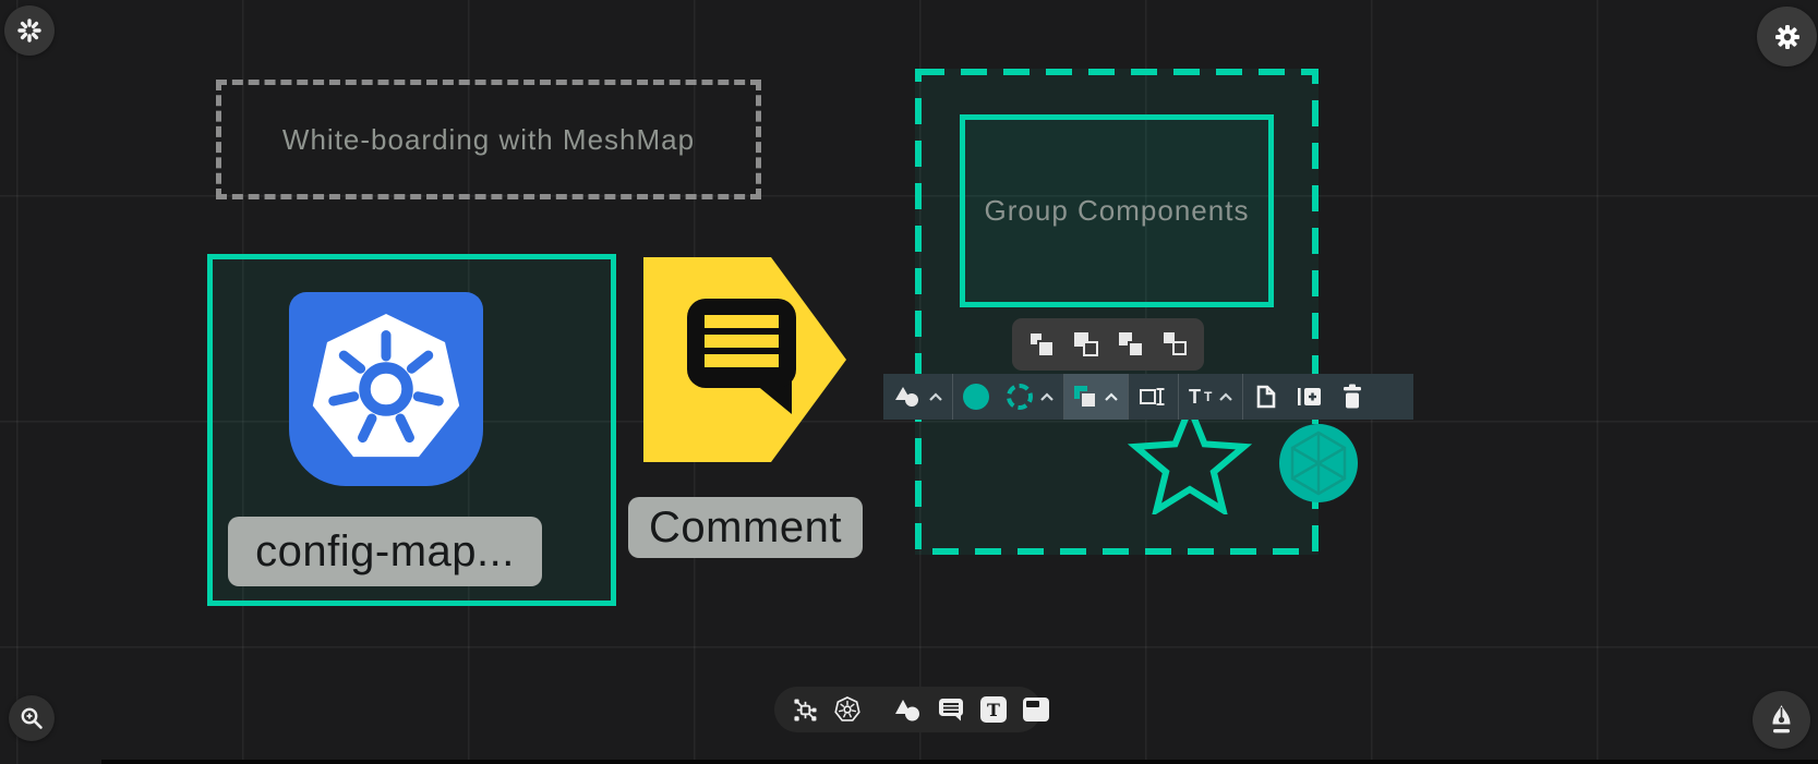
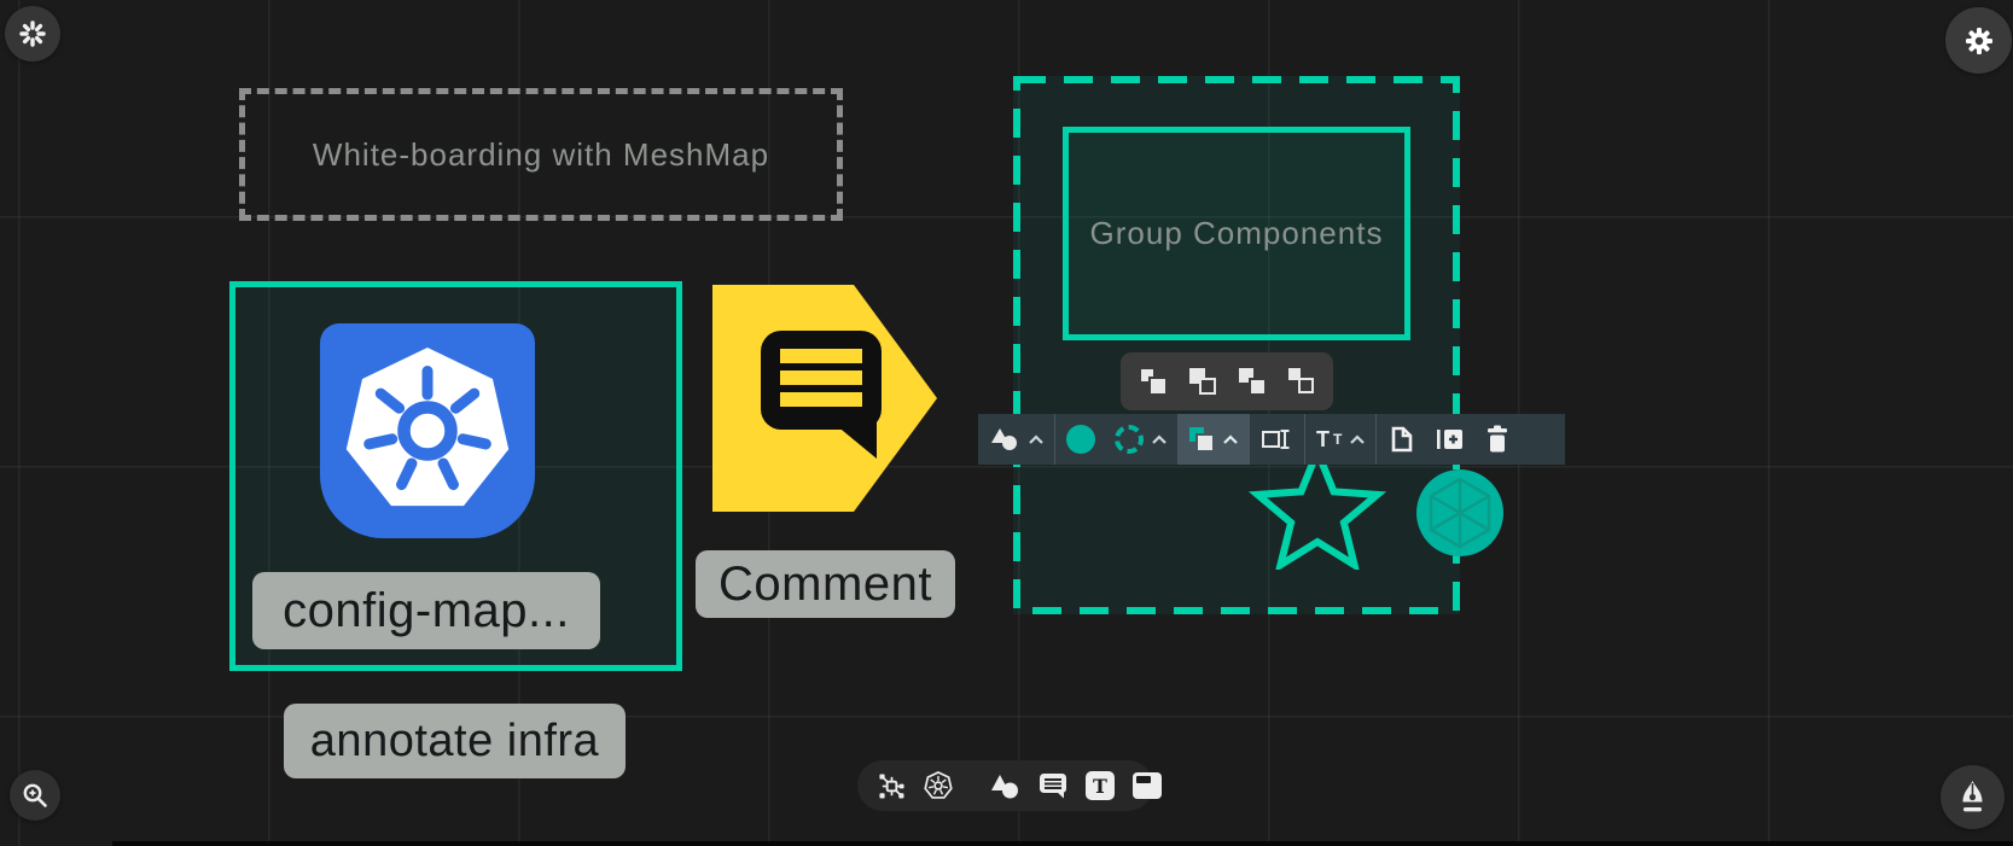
  White-boarding with MeshMap
  config-map...
+ annotate infra
  Comment
  Group Components
  T
  T
  T
